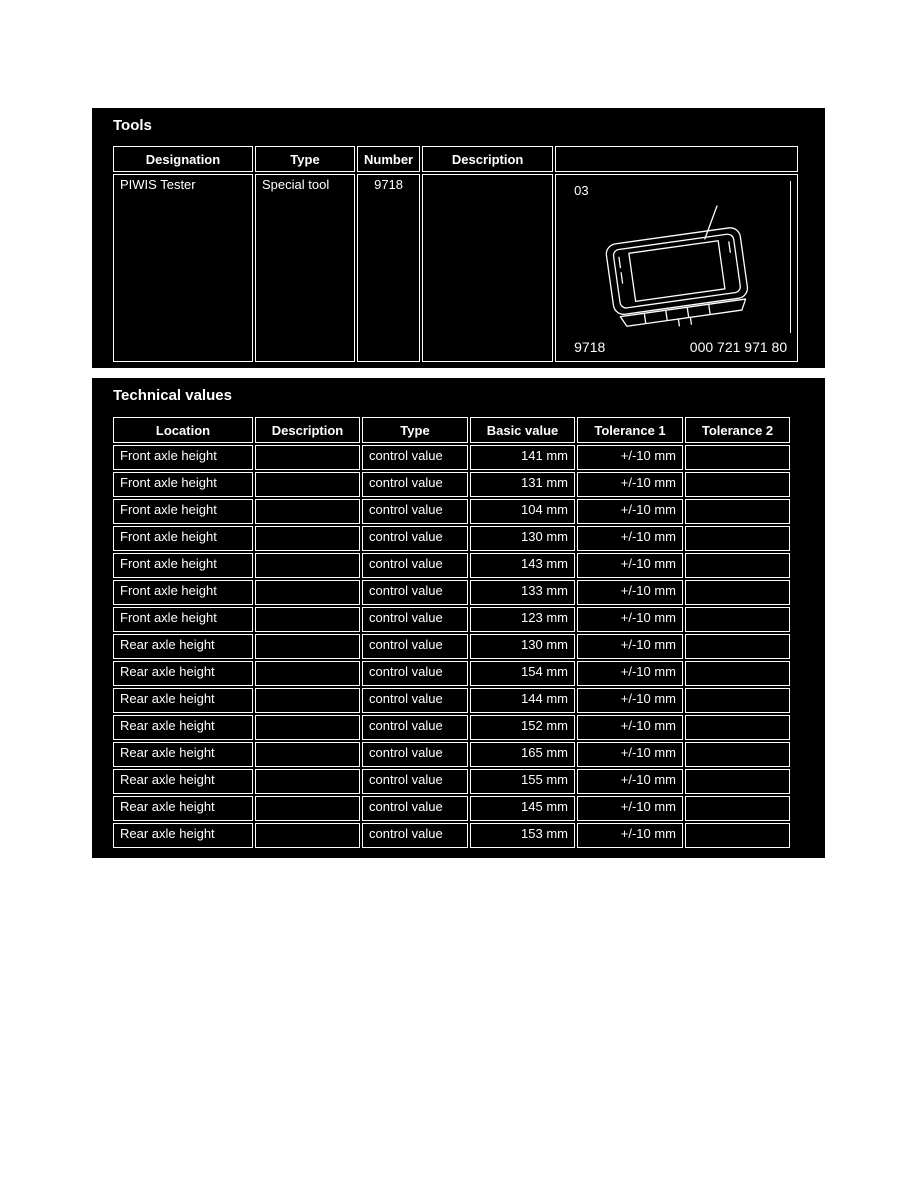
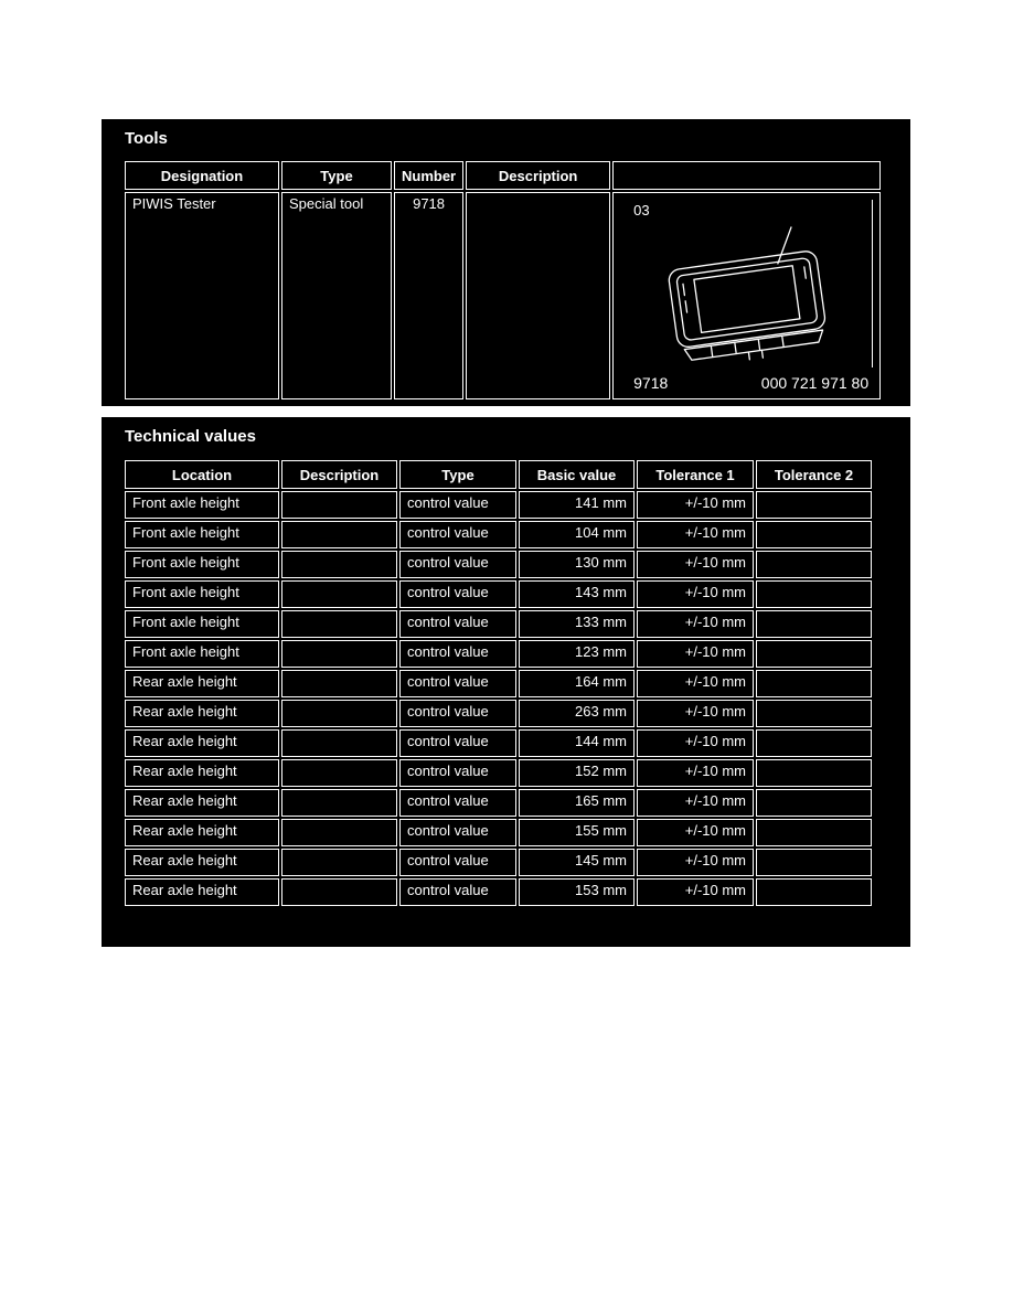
  Tools
  Designation	Type	Number	Description
  PIWIS Tester	Special tool	9718		03 9718 000 721 971 80
  Technical values
  Location	Description	Type	Basic value	Tolerance 1	Tolerance 2
  Front axle height		control value	141 mm	+/-10 mm
- Front axle height		control value	131 mm	+/-10 mm
  Front axle height		control value	104 mm	+/-10 mm
  Front axle height		control value	130 mm	+/-10 mm
  Front axle height		control value	143 mm	+/-10 mm
  Front axle height		control value	133 mm	+/-10 mm
  Front axle height		control value	123 mm	+/-10 mm
- Rear axle height		control value	130 mm	+/-10 mm
+ Rear axle height		control value	164 mm	+/-10 mm
- Rear axle height		control value	154 mm	+/-10 mm
+ Rear axle height		control value	263 mm	+/-10 mm
  Rear axle height		control value	144 mm	+/-10 mm
  Rear axle height		control value	152 mm	+/-10 mm
  Rear axle height		control value	165 mm	+/-10 mm
  Rear axle height		control value	155 mm	+/-10 mm
  Rear axle height		control value	145 mm	+/-10 mm
  Rear axle height		control value	153 mm	+/-10 mm
